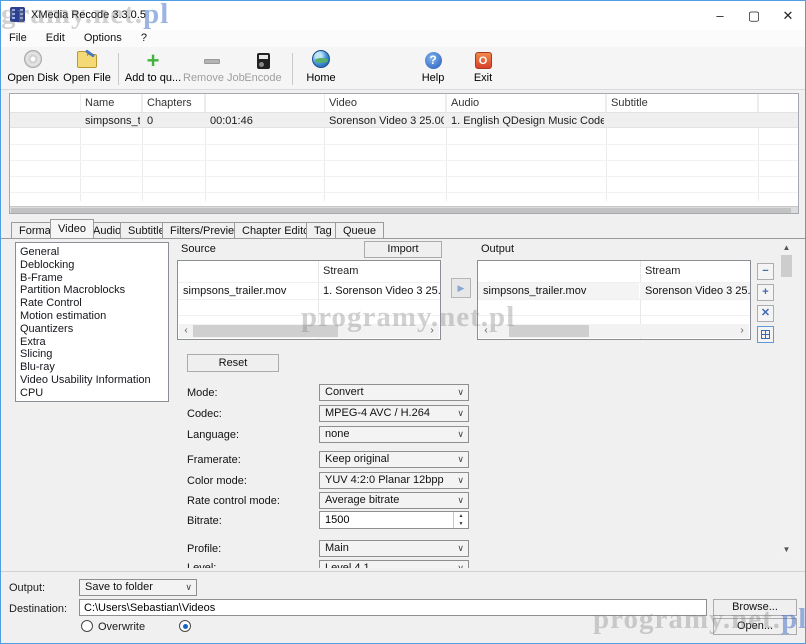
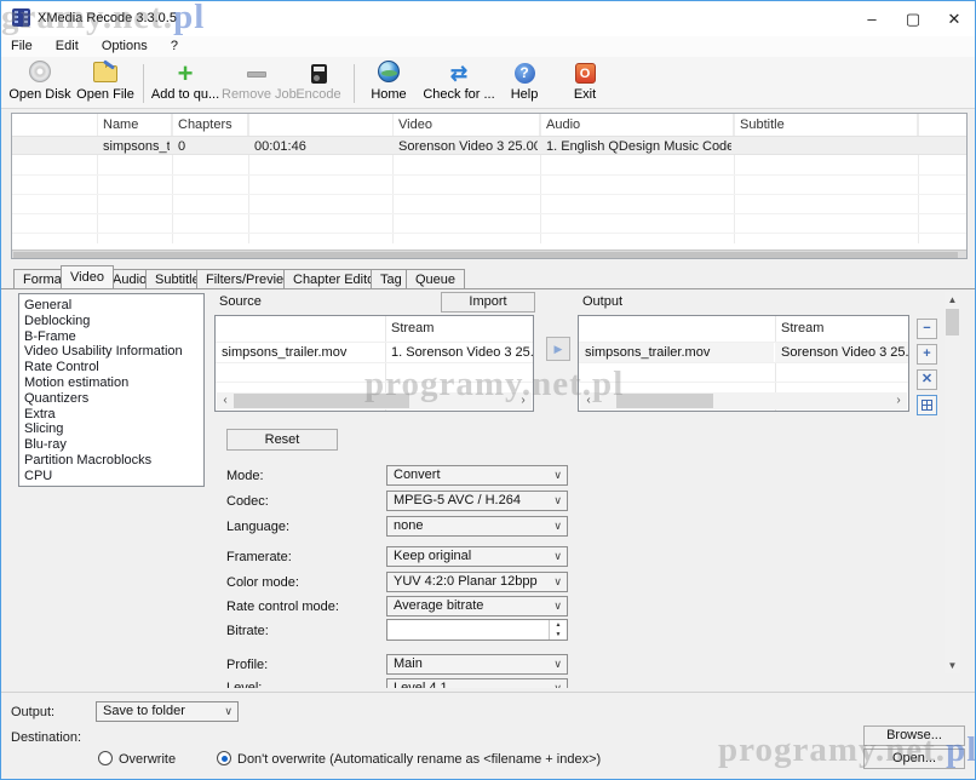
  XMedia Recode 3.3.0.5
  –
  ▢
  ✕
  File Edit Options ?
  Open Disk
  Open File
  +
  Add to qu...
  Remove Jo
  Encode
  Home
+ ⇄
+ Check for ...
  ?
  Help
  O
  Exit
  Name
  Chapters
  Video
  Audio
  Subtitle
  simpsons_t
  0
  00:01:46
  Sorenson Video 3 25.00
  1. English QDesign Music Code
  Forma
  Video
  Audio
  Subtitl
  Filters/Previe
  Chapter Edit
  Tag
  Queue
  General
  Deblocking
  B-Frame
- Partition Macroblocks
+ Video Usability Information
  Rate Control
  Motion estimation
  Quantizers
  Extra
  Slicing
  Blu-ray
- Video Usability Information
+ Partition Macroblocks
  CPU
  Source
  Import
  Stream
  simpsons_trailer.mov
  1. Sorenson Video 3 25.
  ‹
  ›
  ▶
  Output
  Stream
  simpsons_trailer.mov
  Sorenson Video 3 25.
  ‹
  ›
  −
  +
  ✕
  ▲
  ▼
  Reset
  Mode:
  Convert
  ∨
  Codec:
- MPEG-4 AVC / H.264
+ MPEG-5 AVC / H.264
  ∨
  Language:
  none
  ∨
  Framerate:
  Keep original
  ∨
  Color mode:
  YUV 4:2:0 Planar 12bpp
  ∨
  Rate control mode:
  Average bitrate
  ∨
  Bitrate:
- 1500
  Profile:
  Main
  ∨
  Output:
  Save to folder
  ∨
  Destination:
- C:\Users\Sebastian\Videos
  Browse...
  Overwrite
+ Don't overwrite (Automatically rename as <filename + index>)
  Open...
  gramy.net.pl
  programy.net.pl
  programy.net.pl
